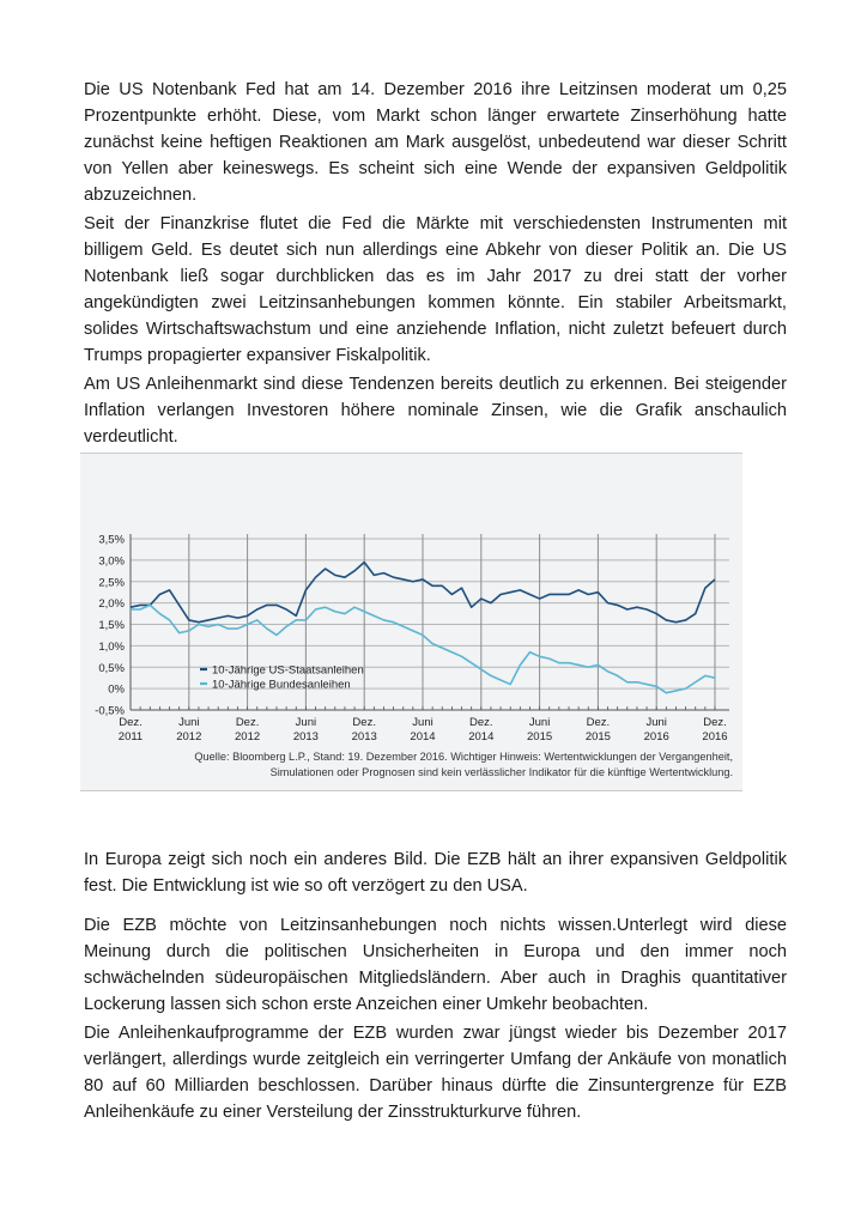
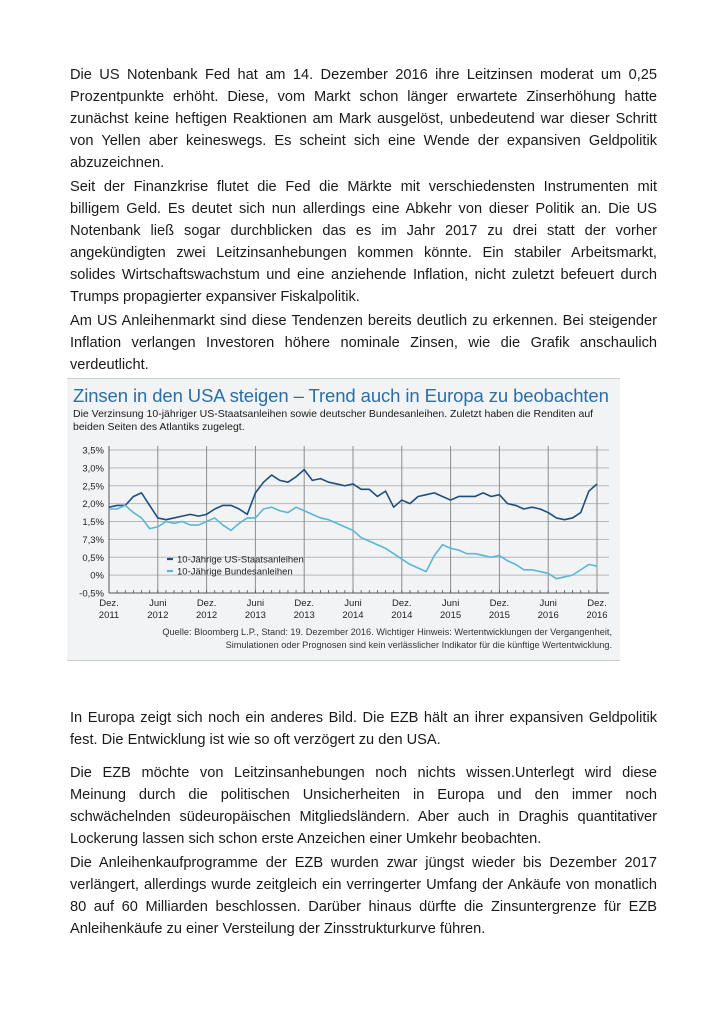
  Die US Notenbank Fed hat am 14. Dezember 2016 ihre Leitzinsen moderat um 0,25 Prozentpunkte erhöht. Diese, vom Markt schon länger erwartete Zinserhöhung hatte zunächst keine heftigen Reaktionen am Mark ausgelöst, unbedeutend war dieser Schritt von Yellen aber keineswegs. Es scheint sich eine Wende der expansiven Geldpolitik abzuzeichnen.
  Seit der Finanzkrise flutet die Fed die Märkte mit verschiedensten Instrumenten mit billigem Geld. Es deutet sich nun allerdings eine Abkehr von dieser Politik an. Die US Notenbank ließ sogar durchblicken das es im Jahr 2017 zu drei statt der vorher angekündigten zwei Leitzinsanhebungen kommen könnte. Ein stabiler Arbeitsmarkt, solides Wirtschaftswachstum und eine anziehende Inflation, nicht zuletzt befeuert durch Trumps propagierter expansiver Fiskalpolitik.
  Am US Anleihenmarkt sind diese Tendenzen bereits deutlich zu erkennen. Bei steigender Inflation verlangen Investoren höhere nominale Zinsen, wie die Grafik anschaulich verdeutlicht.
+ Zinsen in den USA steigen – Trend auch in Europa zu beobachten
+ Die Verzinsung 10-jähriger US-Staatsanleihen sowie deutscher Bundesanleihen. Zuletzt haben die Renditen auf beiden Seiten des Atlantiks zugelegt.
  3,5%
  3,0%
  2,5%
  2,0%
  1,5%
- 1,0%
+ 7,3%
  0,5%
  0%
  -0,5%
  Dez.
  2011
  Juni
  2012
  Dez.
  2012
  Juni
  2013
  Dez.
  2013
  Juni
  2014
  Dez.
  2014
  Juni
  2015
  Dez.
  2015
  Juni
  2016
  Dez.
  2016
  10-Jährige US-Staatsanleihen
  10-Jährige Bundesanleihen
  Quelle: Bloomberg L.P., Stand: 19. Dezember 2016. Wichtiger Hinweis: Wertentwicklungen der Vergangenheit, Simulationen oder Prognosen sind kein verlässlicher Indikator für die künftige Wertentwicklung.
  In Europa zeigt sich noch ein anderes Bild. Die EZB hält an ihrer expansiven Geldpolitik fest. Die Entwicklung ist wie so oft verzögert zu den USA.
  Die EZB möchte von Leitzinsanhebungen noch nichts wissen.Unterlegt wird diese Meinung durch die politischen Unsicherheiten in Europa und den immer noch schwächelnden südeuropäischen Mitgliedsländern. Aber auch in Draghis quantitativer Lockerung lassen sich schon erste Anzeichen einer Umkehr beobachten.
  Die Anleihenkaufprogramme der EZB wurden zwar jüngst wieder bis Dezember 2017 verlängert, allerdings wurde zeitgleich ein verringerter Umfang der Ankäufe von monatlich 80 auf 60 Milliarden beschlossen. Darüber hinaus dürfte die Zinsuntergrenze für EZB Anleihenkäufe zu einer Versteilung der Zinsstrukturkurve führen.
